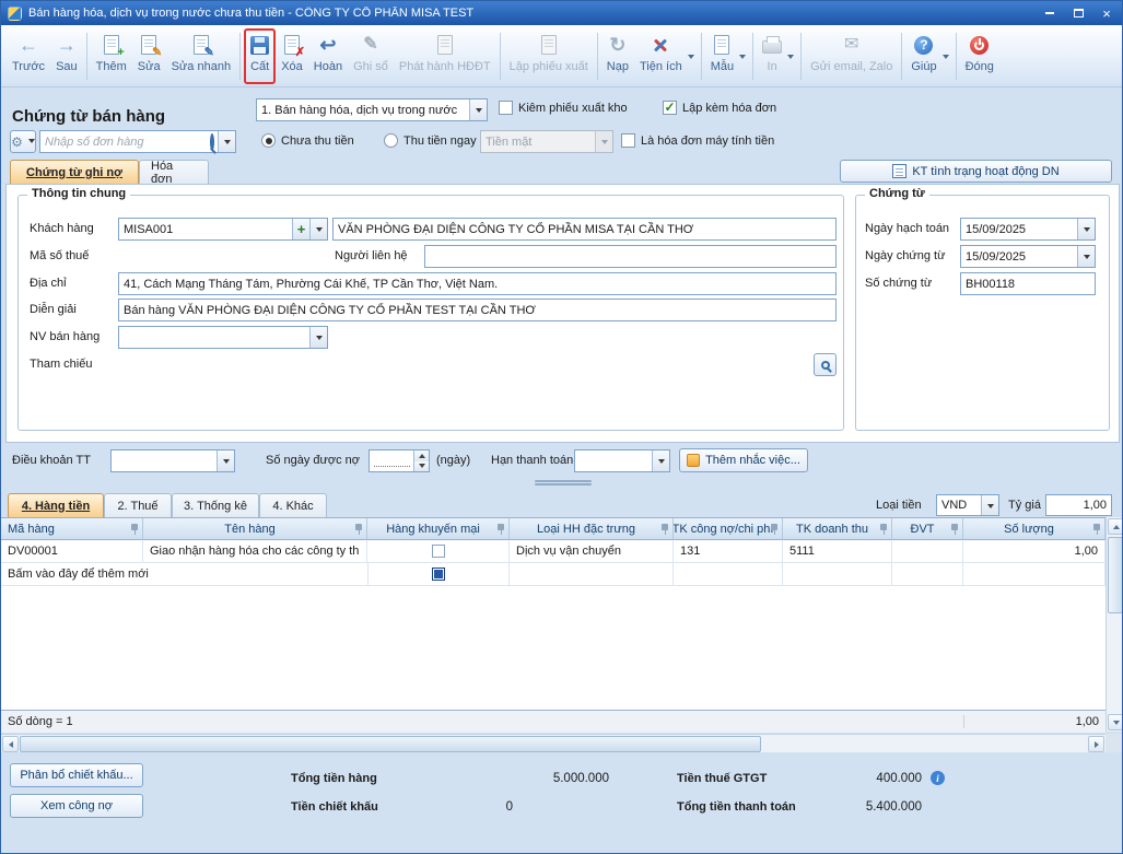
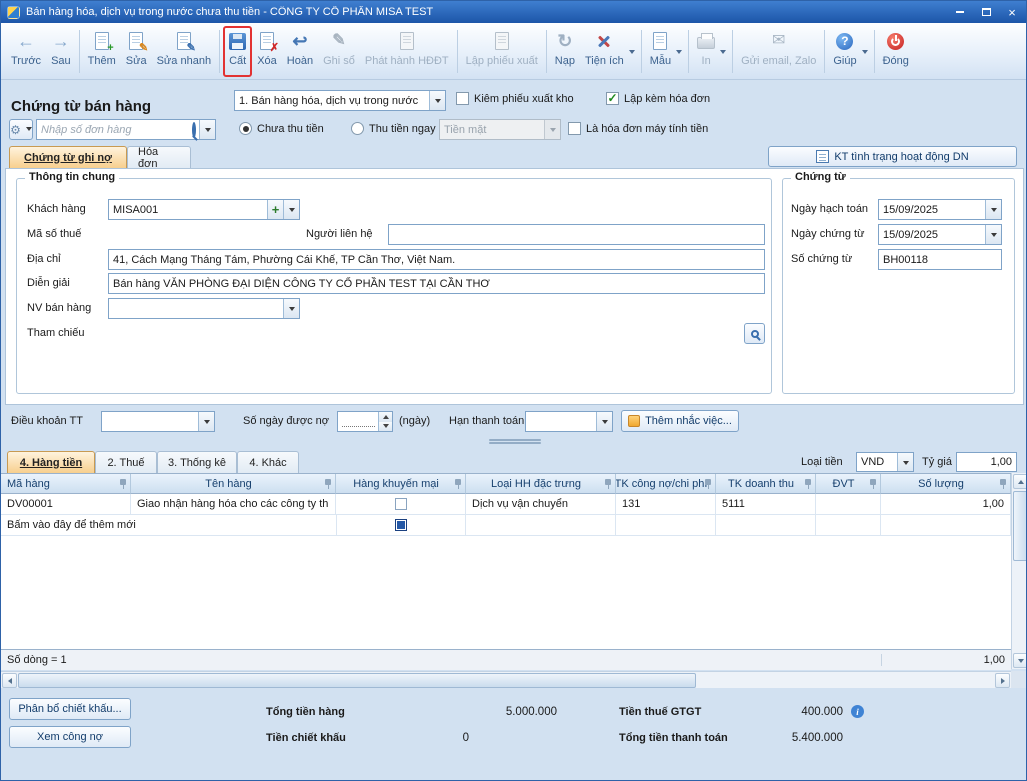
  Bán hàng hóa, dịch vụ trong nước chưa thu tiền - CÔNG TY CỔ PHẦN MISA TEST
  ×
  ←
  Trước
  →
  Sau
  +
  Thêm
  ✎
  Sửa
  ✎
  Sửa nhanh
  Cất
  ✗
  Xóa
  ↩
  Hoàn
  ✎
  Ghi sổ
  Phát hành HĐĐT
  Lập phiếu xuất
  ↻
  Nạp
  Tiện ích
  Mẫu
  In
  ✉
  Gửi email, Zalo
  ?
  Giúp
  Đóng
  Chứng từ bán hàng
  1. Bán hàng hóa, dịch vụ trong nước
  Kiêm phiếu xuất kho
  ✓
  Lập kèm hóa đơn
  ⚙
  Nhập số đơn hàng
  Chưa thu tiền
  Thu tiền ngay
  Tiền mặt
  Là hóa đơn máy tính tiền
  Chứng từ ghi nợ
  Hóa đơn
  KT tình trạng hoạt động DN
  Thông tin chung
  Khách hàng
  MISA001
  +
- VĂN PHÒNG ĐẠI DIỆN CÔNG TY CỔ PHẦN MISA TẠI CẦN THƠ
  Mã số thuế
  Người liên hệ
  Địa chỉ
  41, Cách Mạng Tháng Tám, Phường Cái Khế, TP Cần Thơ, Việt Nam.
  Diễn giải
  Bán hàng VĂN PHÒNG ĐẠI DIỆN CÔNG TY CỔ PHẦN TEST TẠI CẦN THƠ
  NV bán hàng
  Tham chiếu
  Chứng từ
  Ngày hạch toán
  15/09/2025
  Ngày chứng từ
  15/09/2025
  Số chứng từ
  BH00118
  Điều khoản TT
  Số ngày được nợ
  (ngày)
  Hạn thanh toán
  Thêm nhắc việc...
  4. Hàng tiền
  2. Thuế
  3. Thống kê
  4. Khác
  Loại tiền
  VND
  Tỷ giá
  1,00
  Mã hàng
  Tên hàng
  Hàng khuyến mại
  Loại HH đặc trưng
  TK công nợ/chi ph
  TK doanh thu
  ĐVT
  Số lượng
  DV00001
  Giao nhận hàng hóa cho các công ty th
  Dịch vụ vận chuyển
  131
  5111
  1,00
  Bấm vào đây để thêm mới
  Số dòng = 1
  1,00
  Phân bổ chiết khấu...
  Xem công nợ
  Tổng tiền hàng
  5.000.000
  Tiền chiết khấu
  0
  Tiền thuế GTGT
  400.000
  i
  Tổng tiền thanh toán
  5.400.000
